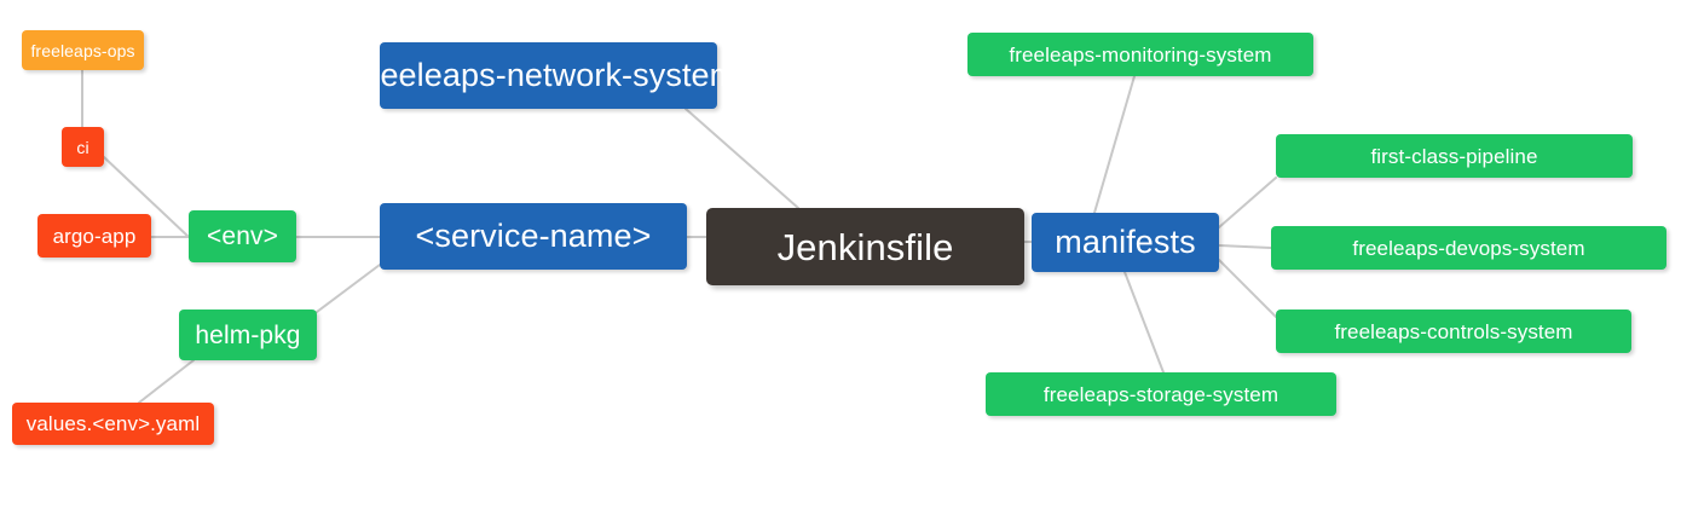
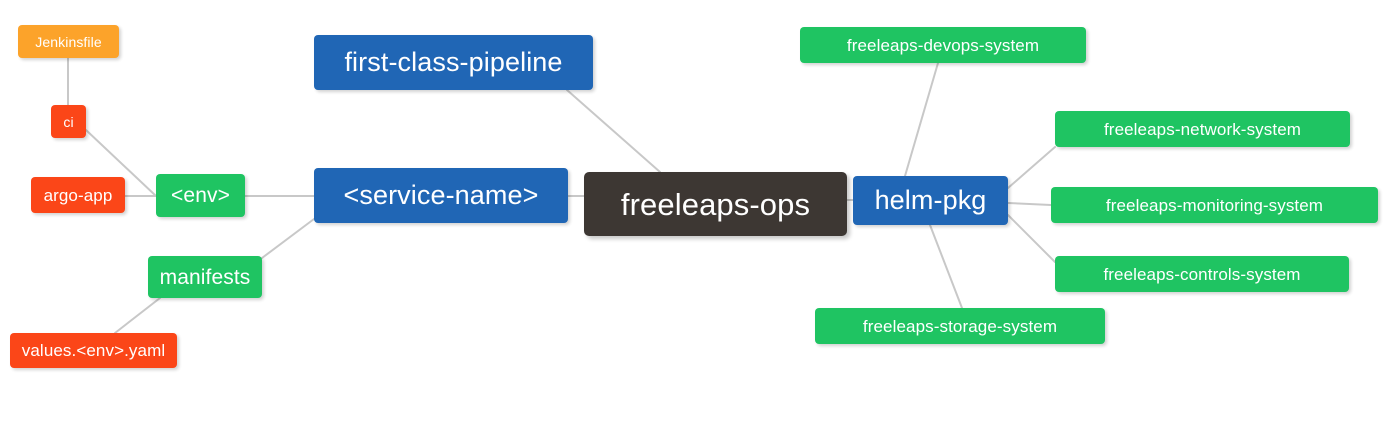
- freeleaps-ops
+ Jenkinsfile
  ci
  argo-app
  <env>
  <service-name>
- freeleaps-network-system
+ first-class-pipeline
- helm-pkg
+ manifests
  values.<env>.yaml
- Jenkinsfile
+ freeleaps-ops
- manifests
+ helm-pkg
- freeleaps-monitoring-system
+ freeleaps-devops-system
- first-class-pipeline
+ freeleaps-network-system
- freeleaps-devops-system
+ freeleaps-monitoring-system
  freeleaps-controls-system
  freeleaps-storage-system
